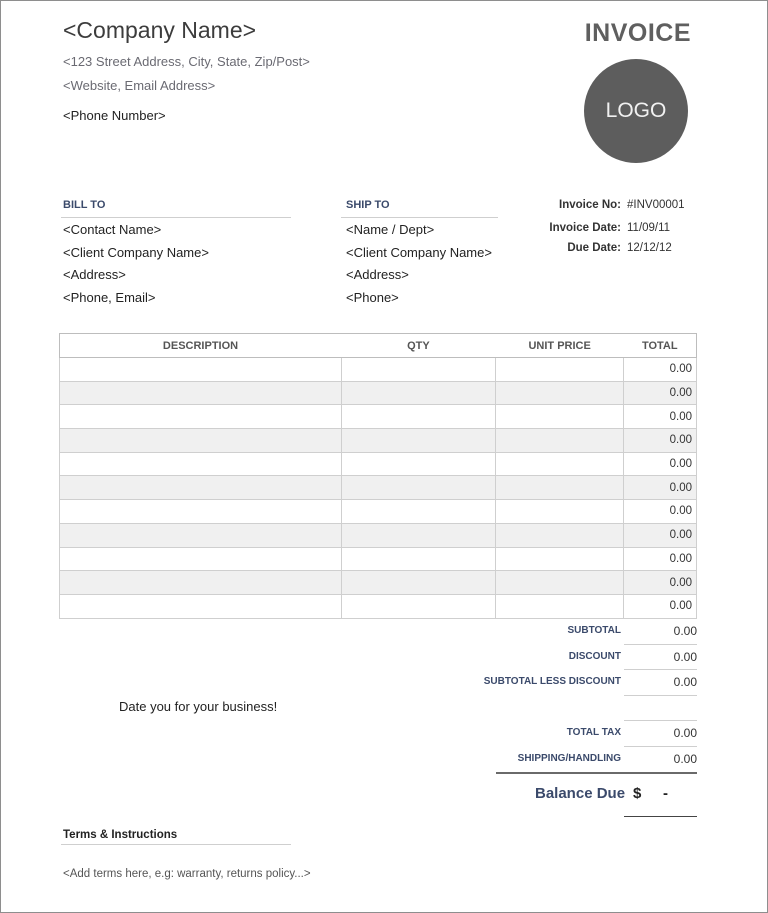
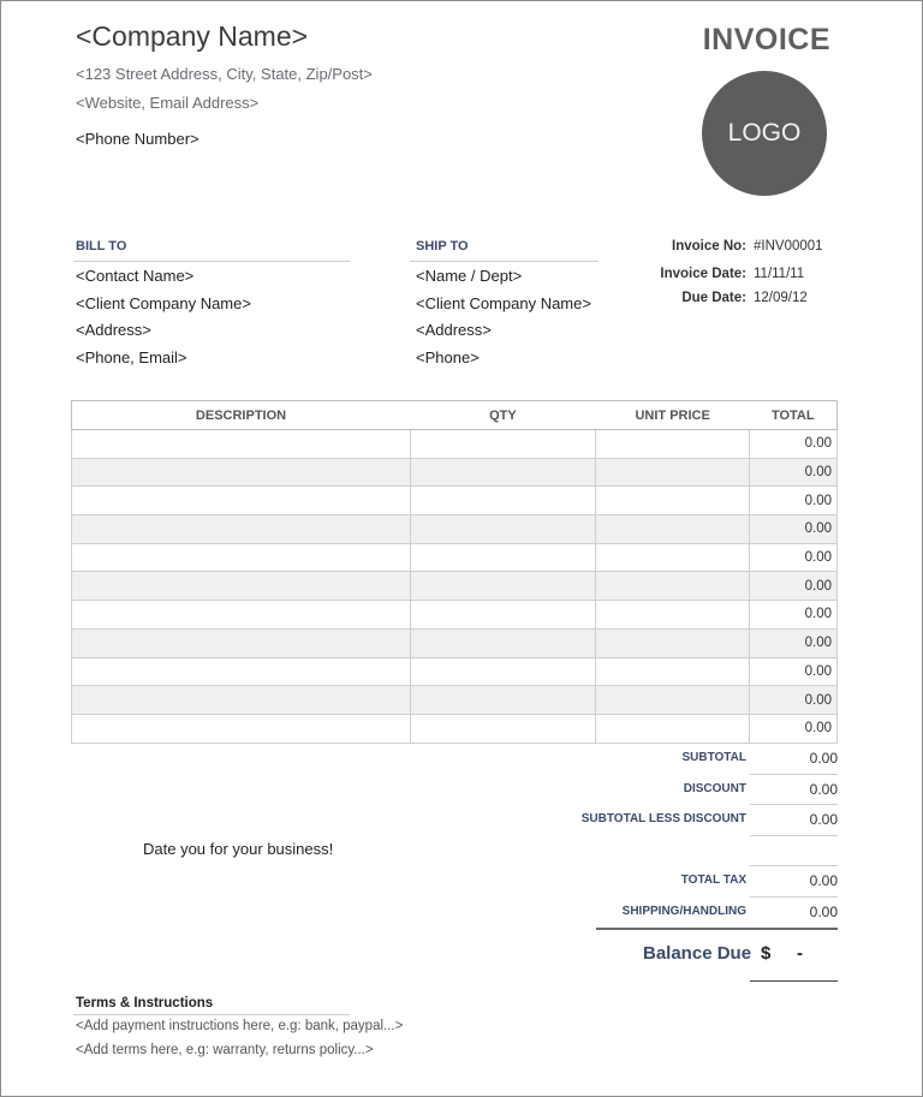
  <Company Name>
  <123 Street Address, City, State, Zip/Post>
  <Website, Email Address>
  <Phone Number>
  INVOICE
  LOGO
  BILL TO
  <Contact Name>
  <Client Company Name>
  <Address>
  <Phone, Email>
  SHIP TO
  <Name / Dept>
  <Client Company Name>
  <Address>
  <Phone>
  Invoice No:
  #INV00001
  Invoice Date:
- 11/09/11
+ 11/11/11
  Due Date:
- 12/12/12
+ 12/09/12
  DESCRIPTION	QTY	UNIT PRICE	TOTAL
  			0.00
  			0.00
  			0.00
  			0.00
  			0.00
  			0.00
  			0.00
  			0.00
  			0.00
  			0.00
  			0.00
  SUBTOTAL
  0.00
  DISCOUNT
  0.00
  SUBTOTAL LESS DISCOUNT
  0.00
  TOTAL TAX
  0.00
  SHIPPING/HANDLING
  0.00
  Balance Due
  $
  -
  Date you for your business!
  Terms & Instructions
+ <Add payment instructions here, e.g: bank, paypal...>
  <Add terms here, e.g: warranty, returns policy...>
